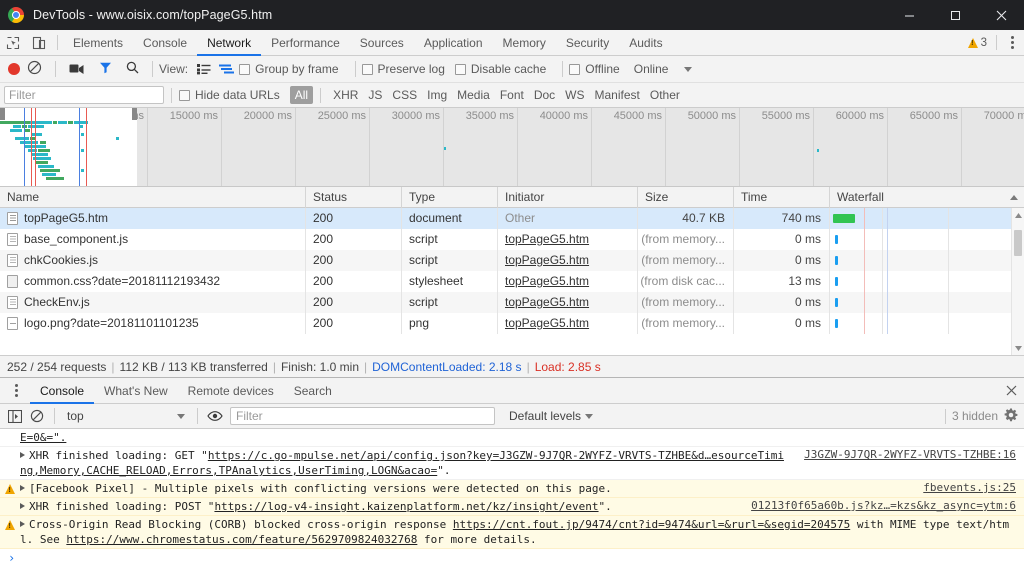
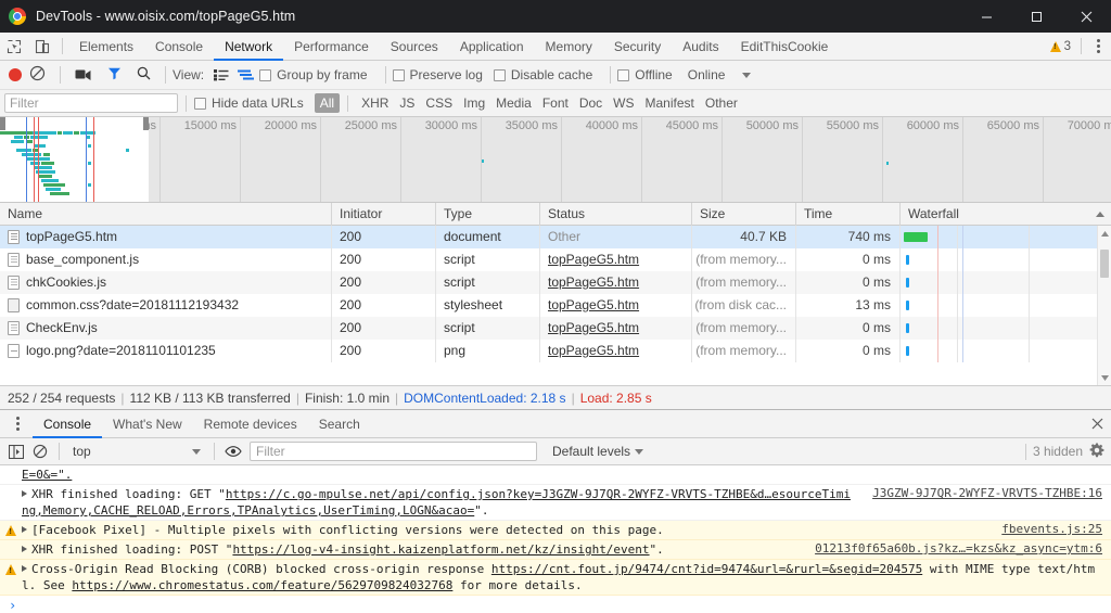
  DevTools - www.oisix.com/topPageG5.htm
  Elements
  Console
  Network
  Performance
  Sources
  Application
  Memory
  Security
  Audits
+ EditThisCookie
  3
  View:
  Group by frame
  Preserve log
  Disable cache
  Offline
  Online
  Filter
  Hide data URLs
  All
  XHR
  JS
  CSS
  Img
  Media
  Font
  Doc
  WS
  Manifest
  Other
  15000 ms
  20000 ms
  25000 ms
  30000 ms
  35000 ms
  40000 ms
  45000 ms
  50000 ms
  55000 ms
  60000 ms
  65000 ms
  70000 m
  Name
- Status
+ Initiator
  Type
- Initiator
+ Status
  Size
  Time
  Waterfall
  topPageG5.htm
  200
  document
  Other
  40.7 KB
  740 ms
  base_component.js
  200
  script
  topPageG5.htm
  (from memory...
  0 ms
  chkCookies.js
  200
  script
  topPageG5.htm
  (from memory...
  0 ms
  common.css?date=20181112193432
  200
  stylesheet
  topPageG5.htm
  (from disk cac...
  13 ms
  CheckEnv.js
  200
  script
  topPageG5.htm
  (from memory...
  0 ms
  logo.png?date=20181101101235
  200
  png
  topPageG5.htm
  (from memory...
  0 ms
  252 / 254 requests
  |
  112 KB / 113 KB transferred
  |
  Finish: 1.0 min
  |
  DOMContentLoaded: 2.18 s
  |
  Load: 2.85 s
  Console
  What's New
  Remote devices
  Search
  top
  Filter
  Default levels
  3 hidden
  E=0&=".
  XHR finished loading: GET "https://c.go-mpulse.net/api/config.json?key=J3GZW-9J7QR-2WYFZ-VRVTS-TZHBE&d…esourceTimi
  ng,Memory,CACHE_RELOAD,Errors,TPAnalytics,UserTiming,LOGN&acao=".
  J3GZW-9J7QR-2WYFZ-VRVTS-TZHBE:16
  [Facebook Pixel] - Multiple pixels with conflicting versions were detected on this page.
  fbevents.js:25
  XHR finished loading: POST "https://log-v4-insight.kaizenplatform.net/kz/insight/event".
  01213f0f65a60b.js?kz…=kzs&kz_async=ytm:6
  Cross-Origin Read Blocking (CORB) blocked cross-origin response https://cnt.fout.jp/9474/cnt?id=9474&url=&rurl=&segid=204575 with MIME type text/html. See https://www.chromestatus.com/feature/5629709824032768 for more details.
  ›
